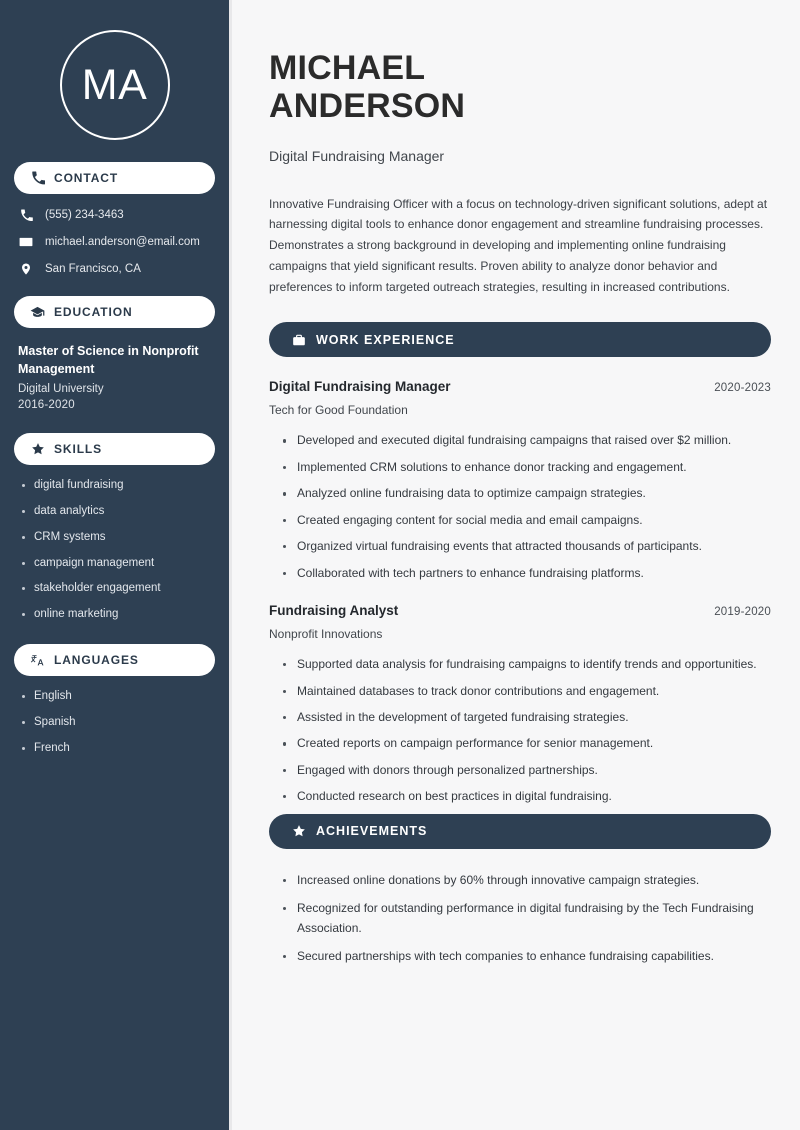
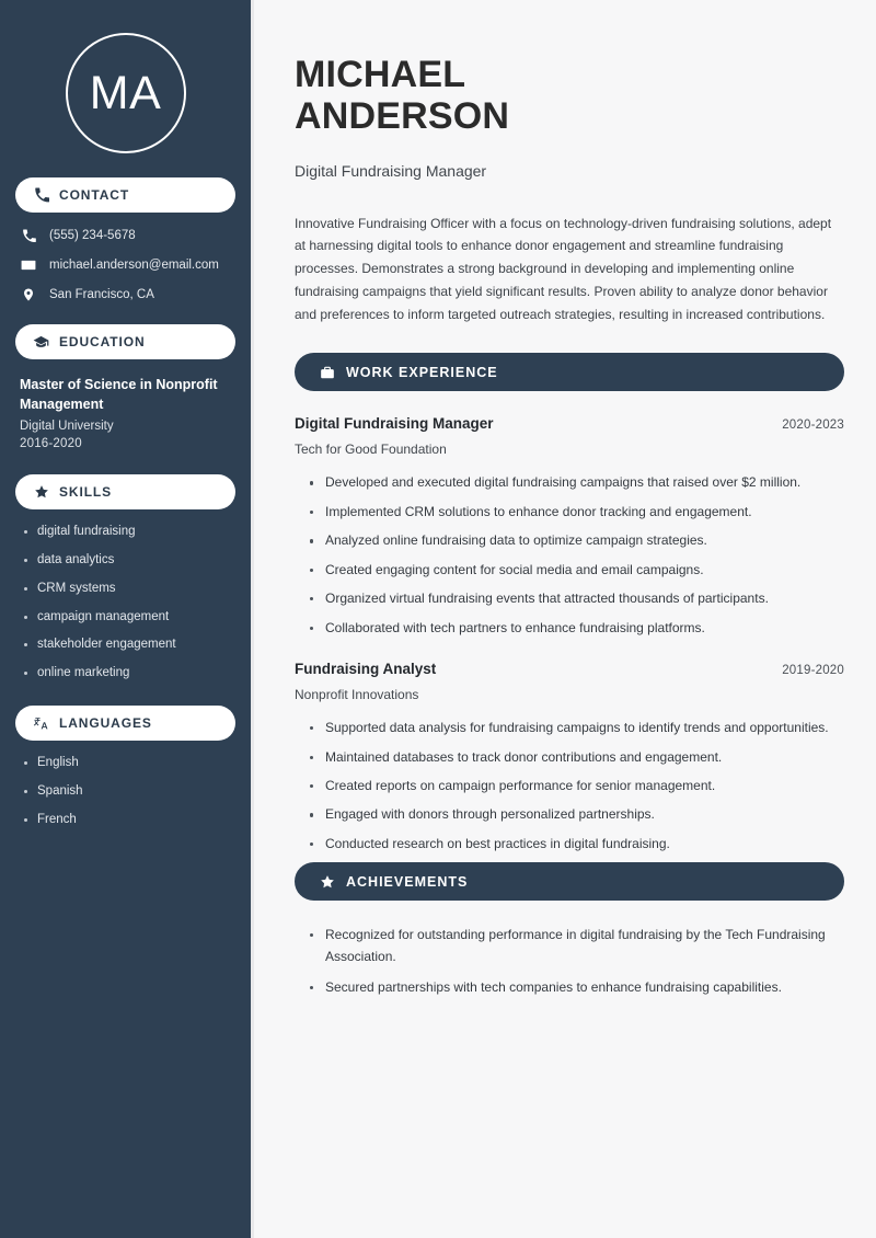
  MA
  CONTACT
- (555) 234-3463
+ (555) 234-5678
  michael.anderson@email.com
  San Francisco, CA
  EDUCATION
  Master of Science in Nonprofit Management
  Digital University
  2016-2020
  SKILLS
  digital fundraising
  data analytics
  CRM systems
  campaign management
  stakeholder engagement
  online marketing
  LANGUAGES
  English
  Spanish
  French
  MICHAEL
  ANDERSON
  Digital Fundraising Manager
- Innovative Fundraising Officer with a focus on technology-driven significant solutions, adept at harnessing digital tools to enhance donor engagement and streamline fundraising processes. Demonstrates a strong background in developing and implementing online fundraising campaigns that yield significant results. Proven ability to analyze donor behavior and preferences to inform targeted outreach strategies, resulting in increased contributions.
+ Innovative Fundraising Officer with a focus on technology-driven fundraising solutions, adept at harnessing digital tools to enhance donor engagement and streamline fundraising processes. Demonstrates a strong background in developing and implementing online fundraising campaigns that yield significant results. Proven ability to analyze donor behavior and preferences to inform targeted outreach strategies, resulting in increased contributions.
  WORK EXPERIENCE
  Digital Fundraising Manager
  2020-2023
  Tech for Good Foundation
  Developed and executed digital fundraising campaigns that raised over $2 million.
  Implemented CRM solutions to enhance donor tracking and engagement.
  Analyzed online fundraising data to optimize campaign strategies.
  Created engaging content for social media and email campaigns.
  Organized virtual fundraising events that attracted thousands of participants.
  Collaborated with tech partners to enhance fundraising platforms.
  Fundraising Analyst
  2019-2020
  Nonprofit Innovations
  Supported data analysis for fundraising campaigns to identify trends and opportunities.
  Maintained databases to track donor contributions and engagement.
- Assisted in the development of targeted fundraising strategies.
  Created reports on campaign performance for senior management.
  Engaged with donors through personalized partnerships.
  Conducted research on best practices in digital fundraising.
  ACHIEVEMENTS
- Increased online donations by 60% through innovative campaign strategies.
  Recognized for outstanding performance in digital fundraising by the Tech Fundraising Association.
  Secured partnerships with tech companies to enhance fundraising capabilities.
